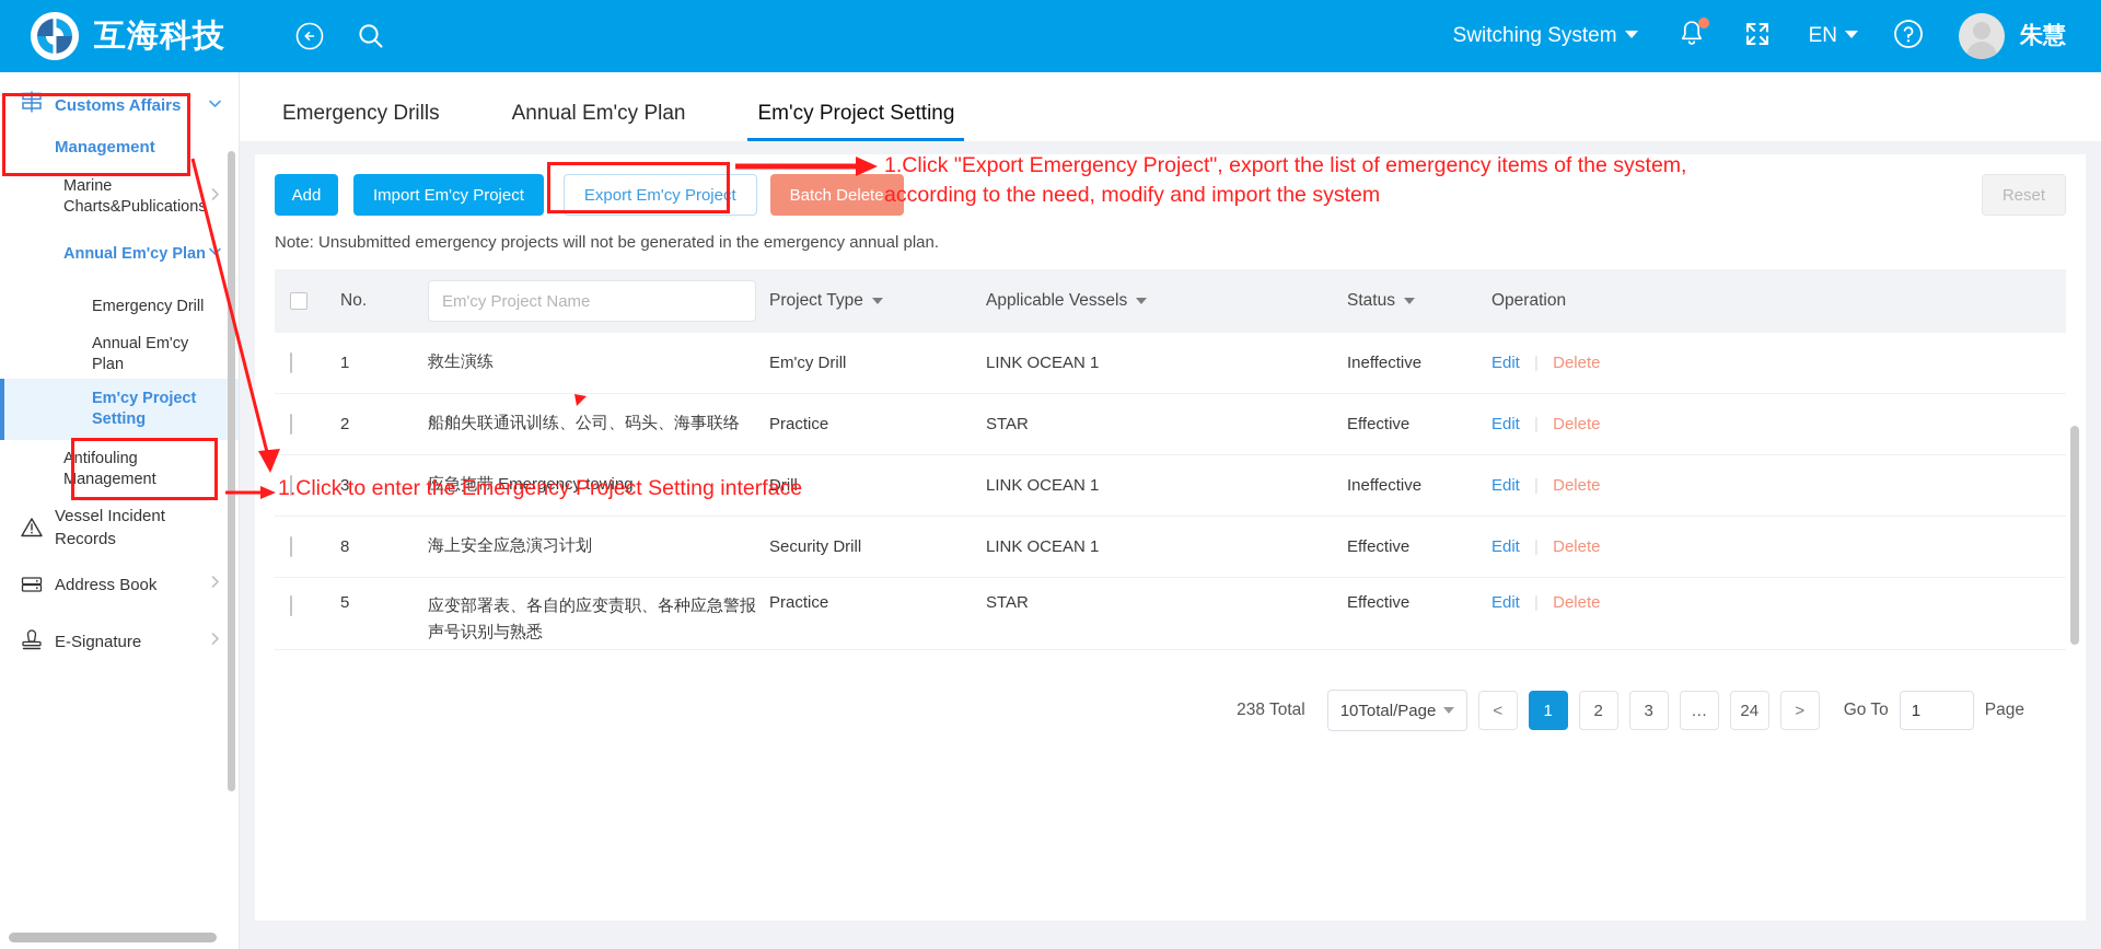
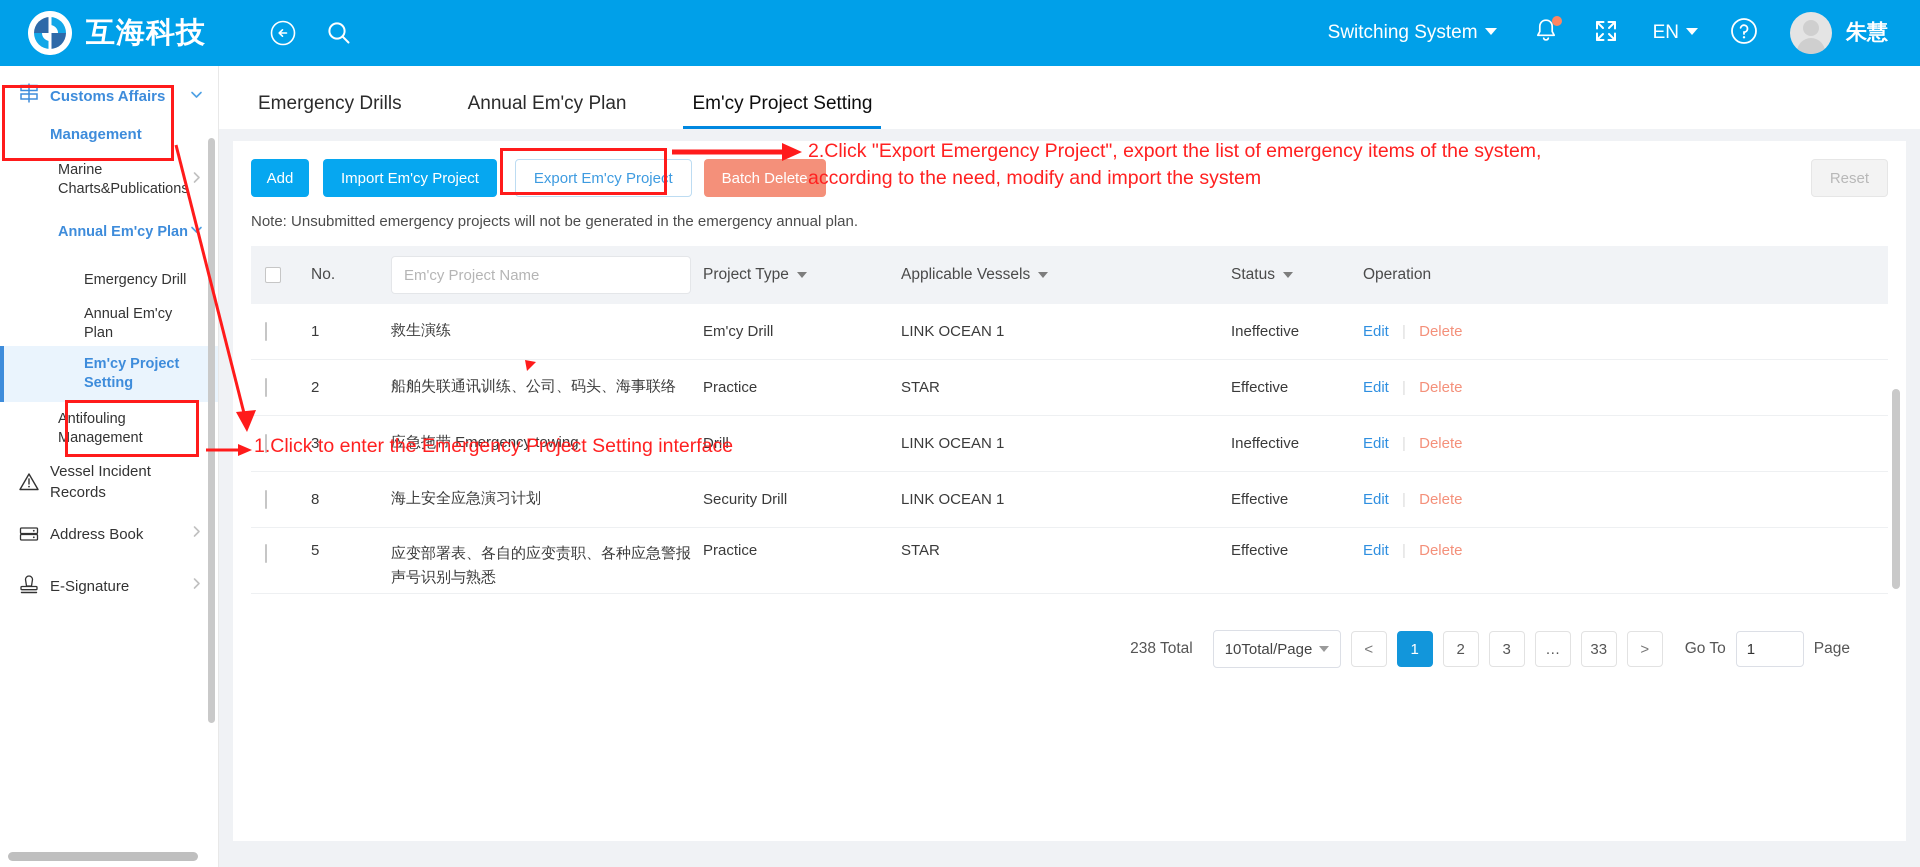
  互海科技
  Switching System
  EN
  朱慧
  Customs Affairs Management
  Marine Charts&Publications
  Annual Em'cy Plan
  Emergency Drill
  Annual Em'cy Plan
  Em'cy Project Setting
  Antifouling Management
  Vessel Incident Records
  Address Book
  E-Signature
  Emergency Drills
  Annual Em'cy Plan
  Em'cy Project Setting
  Add
  Import Em'cy Project
  Export Em'cy Project
  Batch Delete
  Reset
  Note: Unsubmitted emergency projects will not be generated in the emergency annual plan.
  No.
  Em'cy Project Name
  Project Type
  Applicable Vessels
  Status
  Operation
  1
  救生演练
  Em'cy Drill
  LINK OCEAN 1
  Ineffective
  Edit Delete
  2
  船舶失联通讯训练、公司、码头、海事联络
  Practice
  STAR
  Effective
  Edit Delete
  3
  应急拖带 Emergency towing
  Drill
  LINK OCEAN 1
  Ineffective
  Edit Delete
  8
  海上安全应急演习计划
  Security Drill
  LINK OCEAN 1
  Effective
  Edit Delete
  5
  应变部署表、各自的应变责职、各种应急警报声号识别与熟悉
  Practice
  STAR
  Effective
  Edit Delete
  238 Total
  10Total/Page
  <
  1
  2
  3
  …
- 24
+ 33
  >
  Go To
  1
  Page
  1.Click to enter the Emergency Project Setting interface
- 1.Click "Export Emergency Project", export the list of emergency items of the system,
+ 2.Click "Export Emergency Project", export the list of emergency items of the system,
  according to the need, modify and import the system
